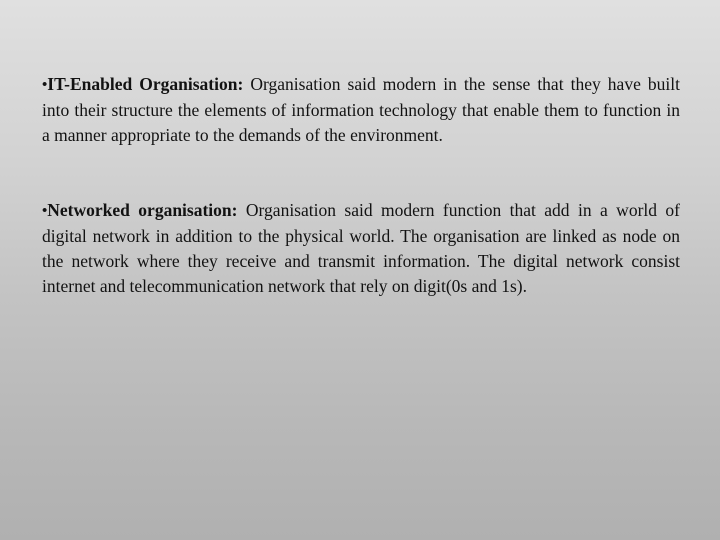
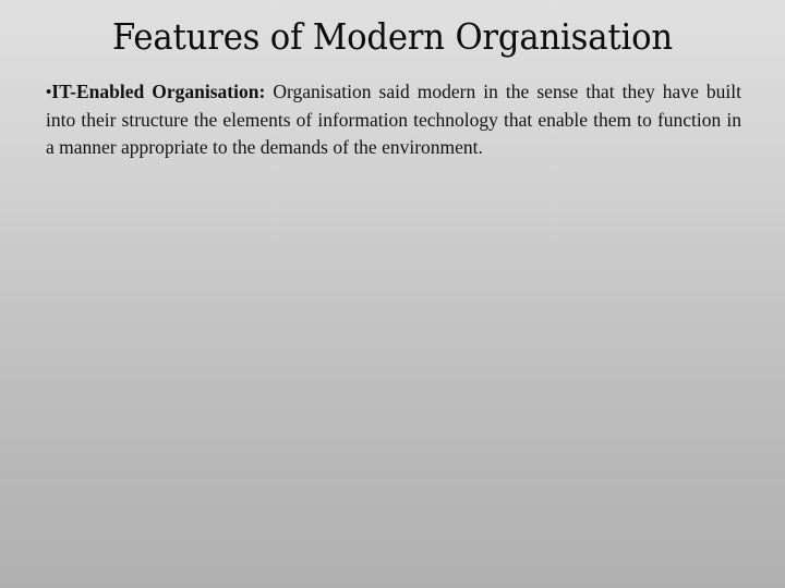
+ Features of Modern Organisation
  •IT-Enabled Organisation: Organisation said modern in the sense that they have built into their structure the elements of information technology that enable them to function in a manner appropriate to the demands of the environment.
- •Networked organisation: Organisation said modern function that add in a world of digital network in addition to the physical world. The organisation are linked as node on the network where they receive and transmit information. The digital network consist internet and telecommunication network that rely on digit(0s and 1s).
